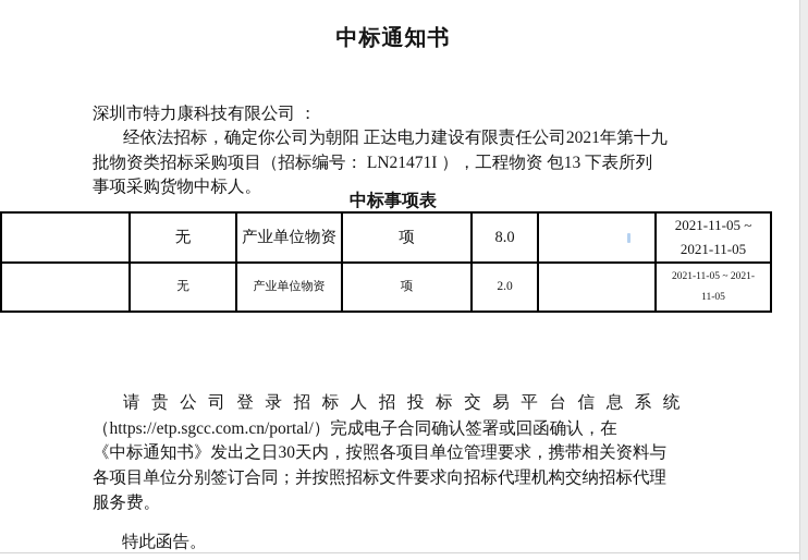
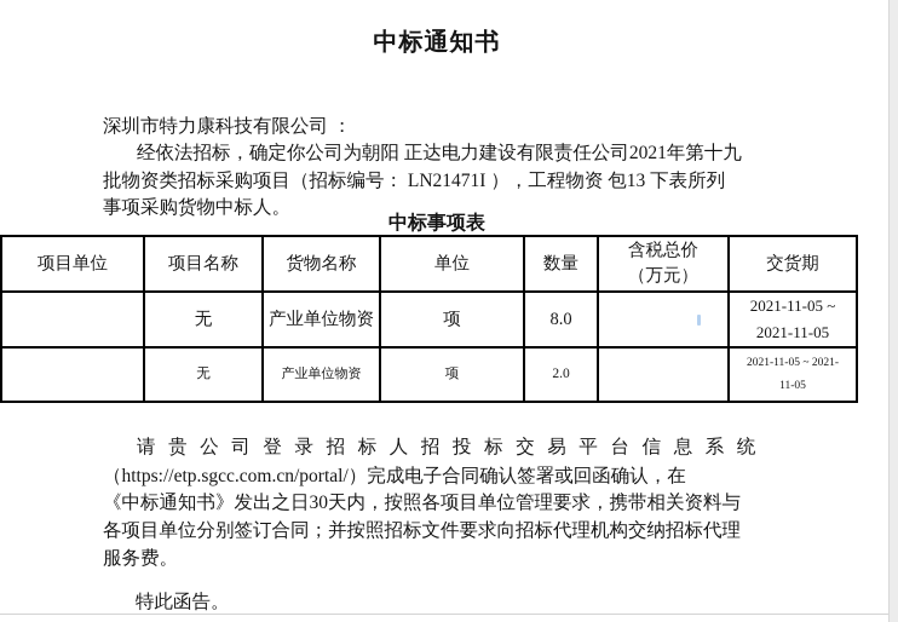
  中标通知书
  深圳市特力康科技有限公司 ：
  经依法招标，确定你公司为朝阳 正达电力建设有限责任公司2021年第十九
  批物资类招标采购项目（招标编号： LN21471I ），工程物资 包13 下表所列
  事项采购货物中标人。
  中标事项表
+ 项目单位	项目名称	货物名称	单位	数量	含税总价 （万元）	交货期
  	无	产业单位物资	项	8.0		2021-11-05 ~ 2021-11-05
  	无	产业单位物资	项	2.0		2021-11-05 ~ 2021- 11-05
  请贵公司登录招标人招投标交易平台信息系统
  （https://etp.sgcc.com.cn/portal/）完成电子合同确认签署或回函确认，在
  《中标通知书》发出之日30天内，按照各项目单位管理要求，携带相关资料与
  各项目单位分别签订合同；并按照招标文件要求向招标代理机构交纳招标代理
  服务费。
  特此函告。
